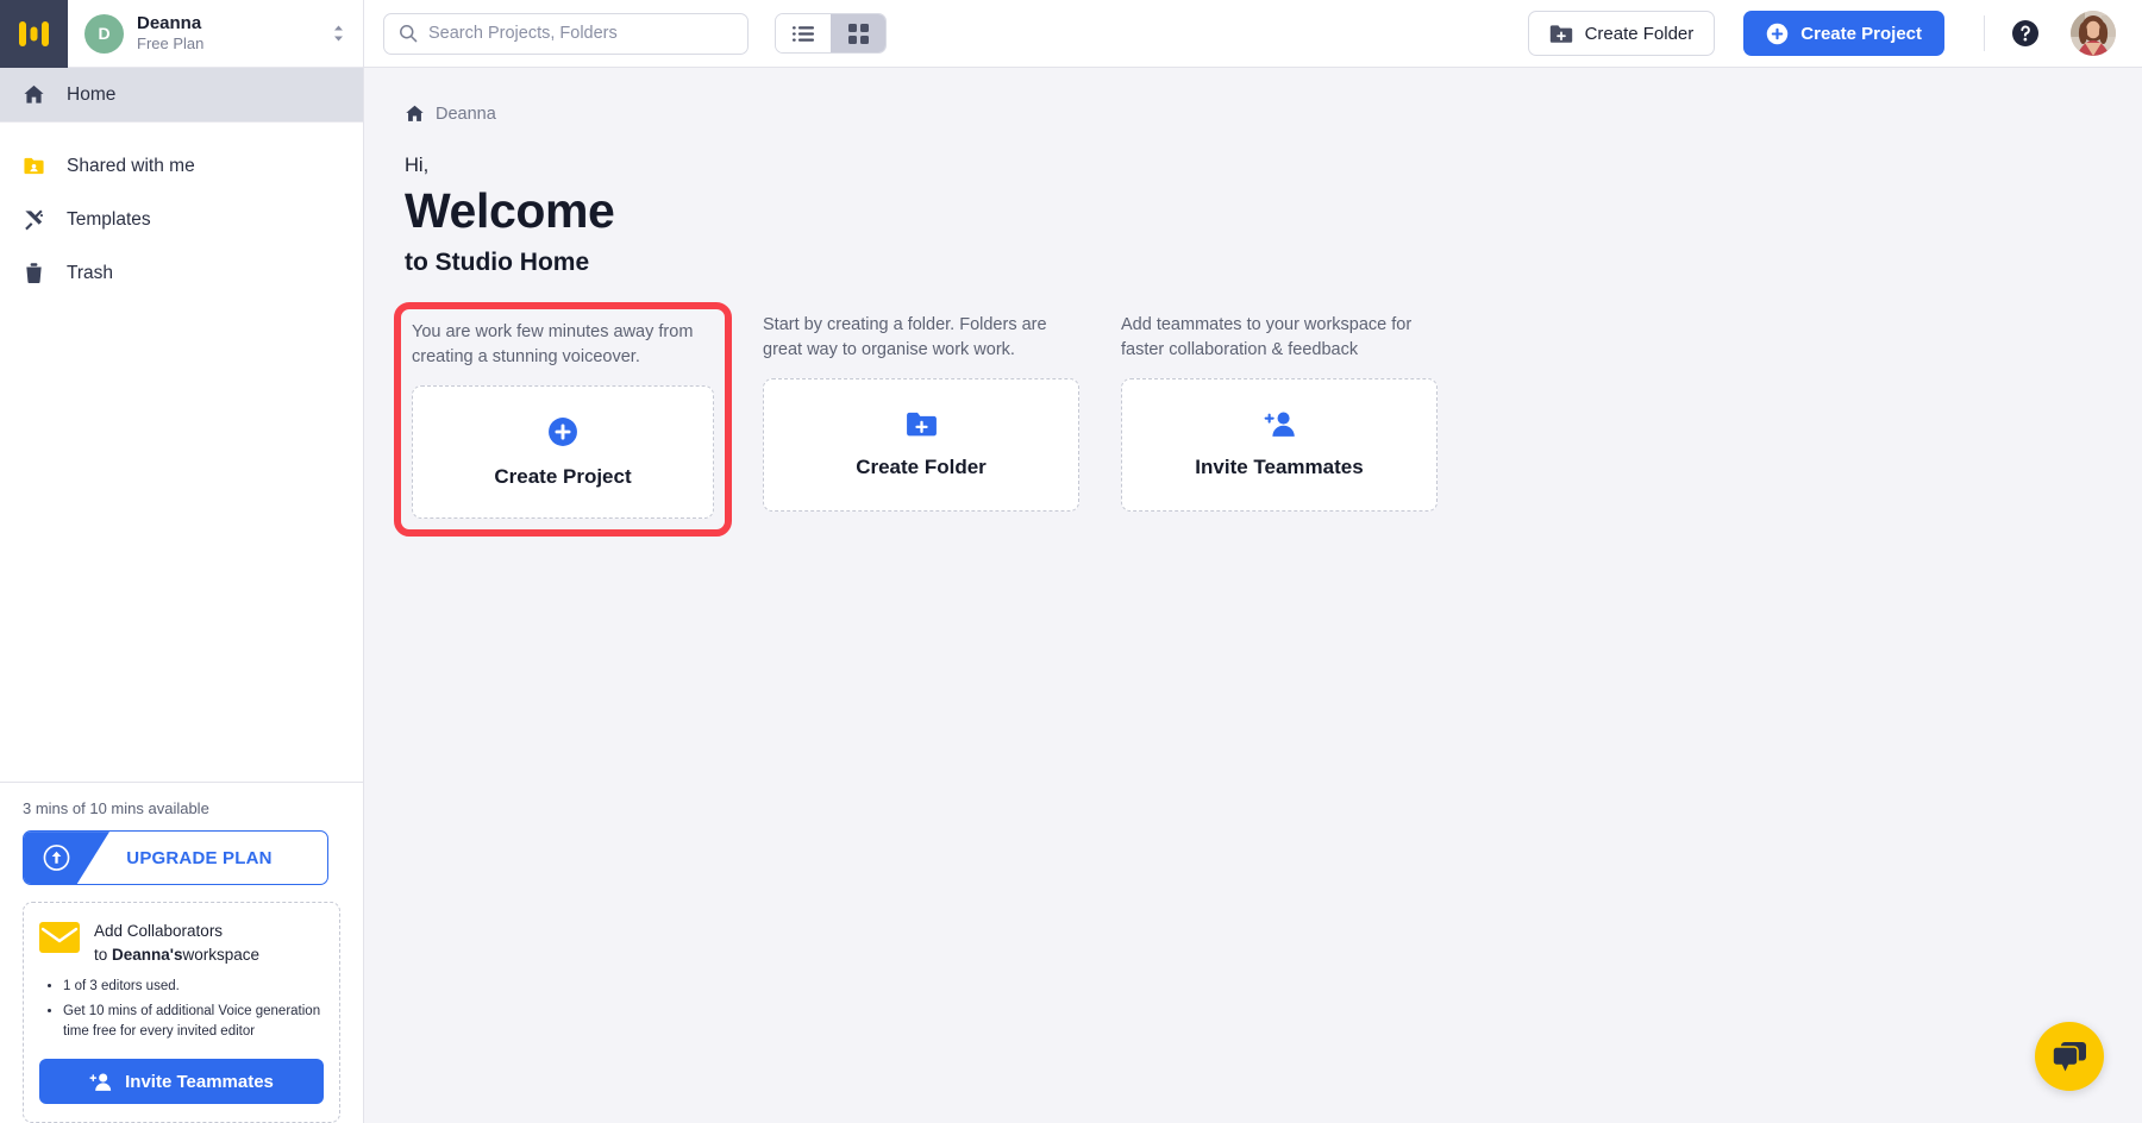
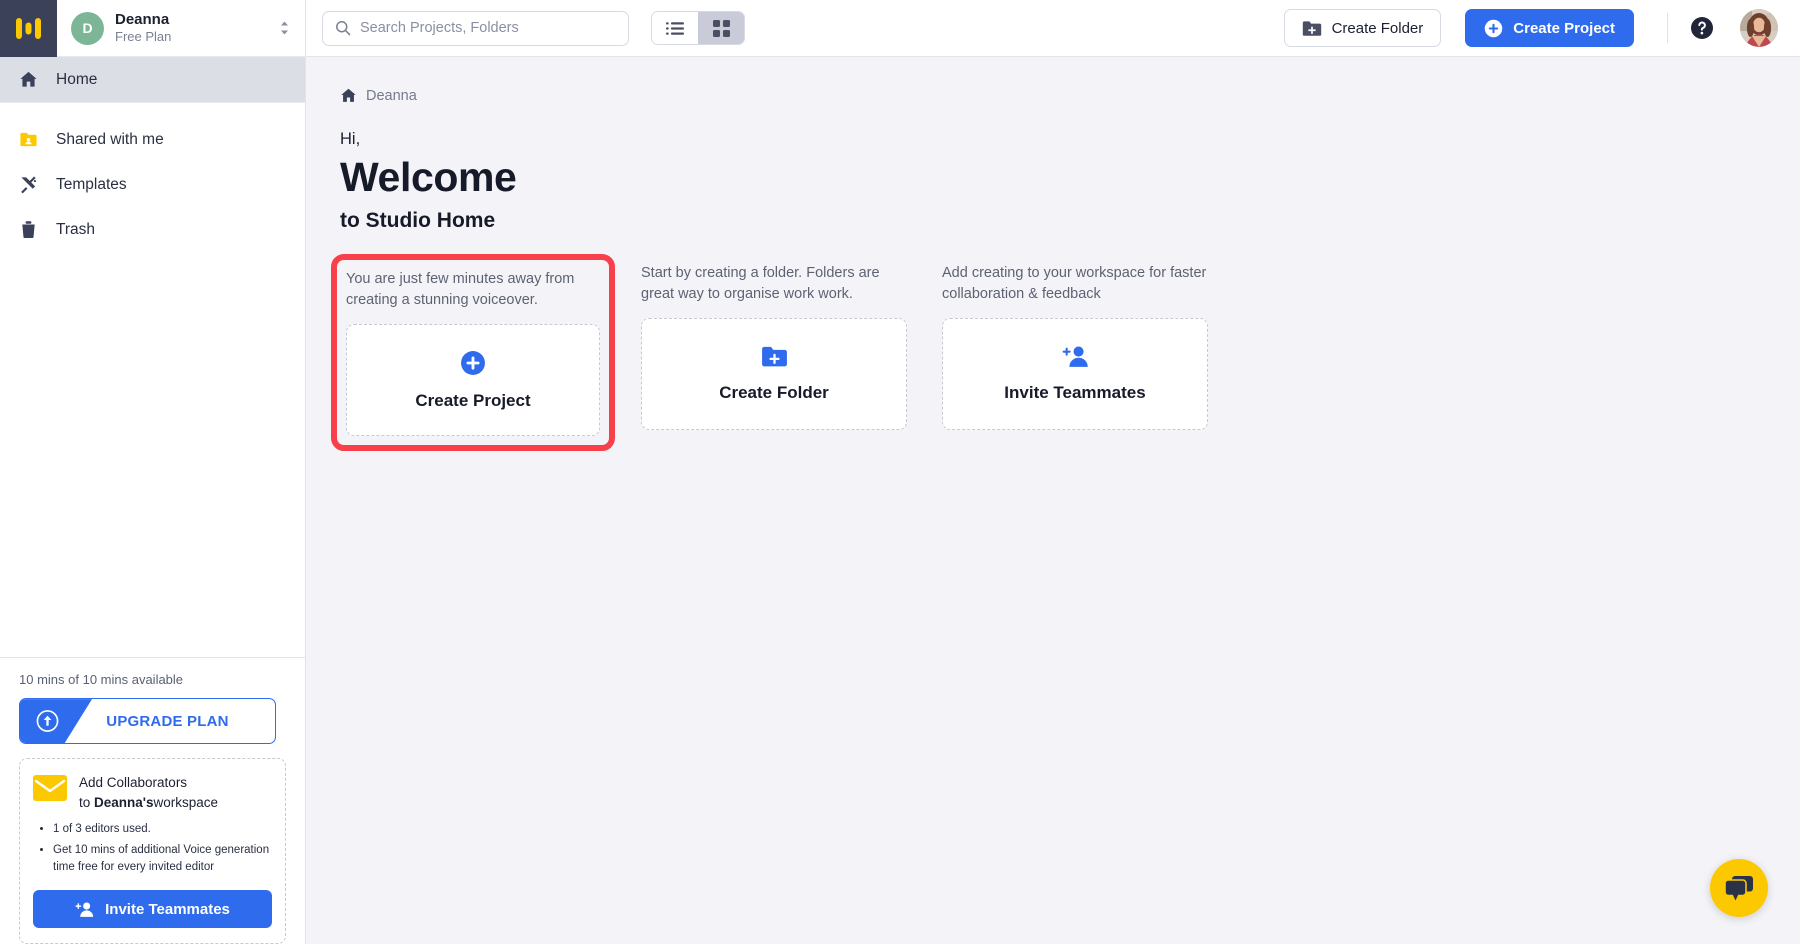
  D
  Deanna
  Free Plan
  Home
  Shared with me
  Templates
  Trash
- 3 mins of 10 mins available
+ 10 mins of 10 mins available
  UPGRADE PLAN
  Add Collaborators
  to Deanna'sworkspace
  1 of 3 editors used.
  Get 10 mins of additional Voice generation time free for every invited editor
  Invite Teammates
  Search Projects, Folders
  Create Folder
  Create Project
  Deanna
  Hi,
  Welcome
  to Studio Home
- You are work few minutes away from creating a stunning voiceover.
+ You are just few minutes away from creating a stunning voiceover.
  Create Project
  Start by creating a folder. Folders are great way to organise work work.
  Create Folder
- Add teammates to your workspace for faster collaboration & feedback
+ Add creating to your workspace for faster collaboration & feedback
  Invite Teammates
